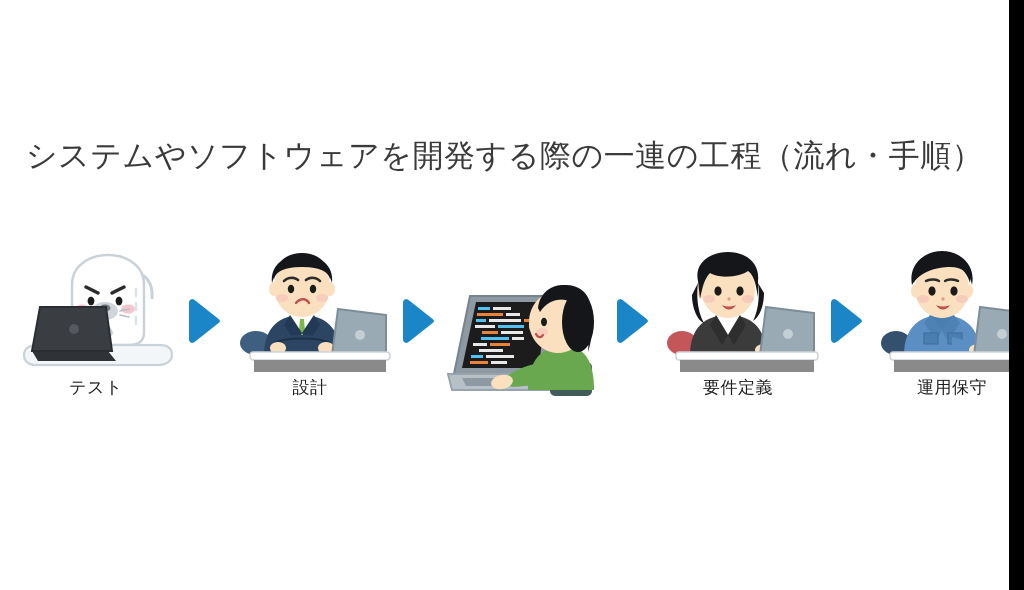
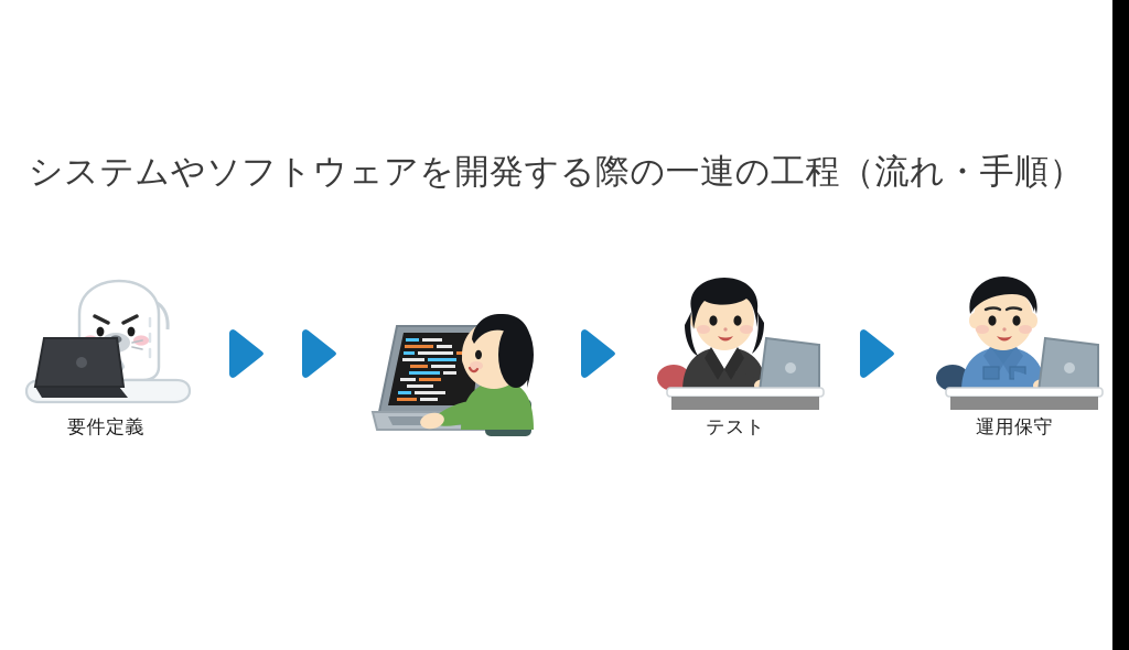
  システムやソフトウェアを開発する際の一連の工程（流れ・手順）
- テスト
+ 要件定義
- 設計
- 要件定義
+ テスト
  運用保守
